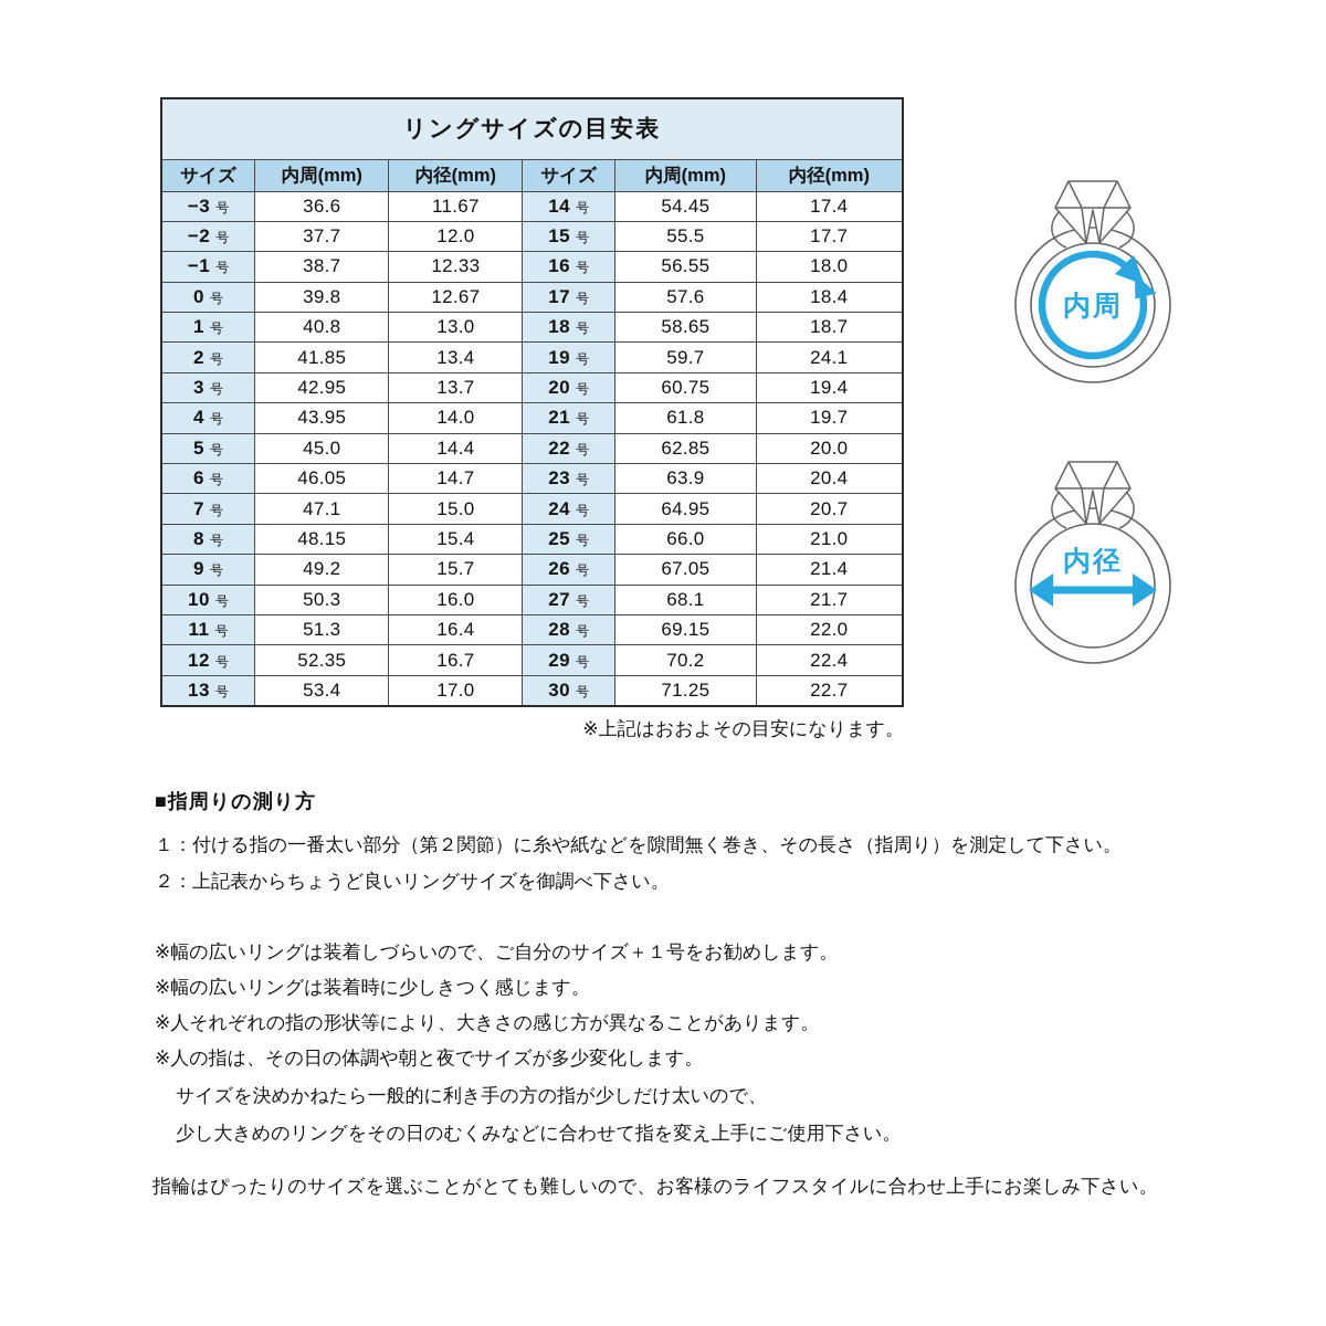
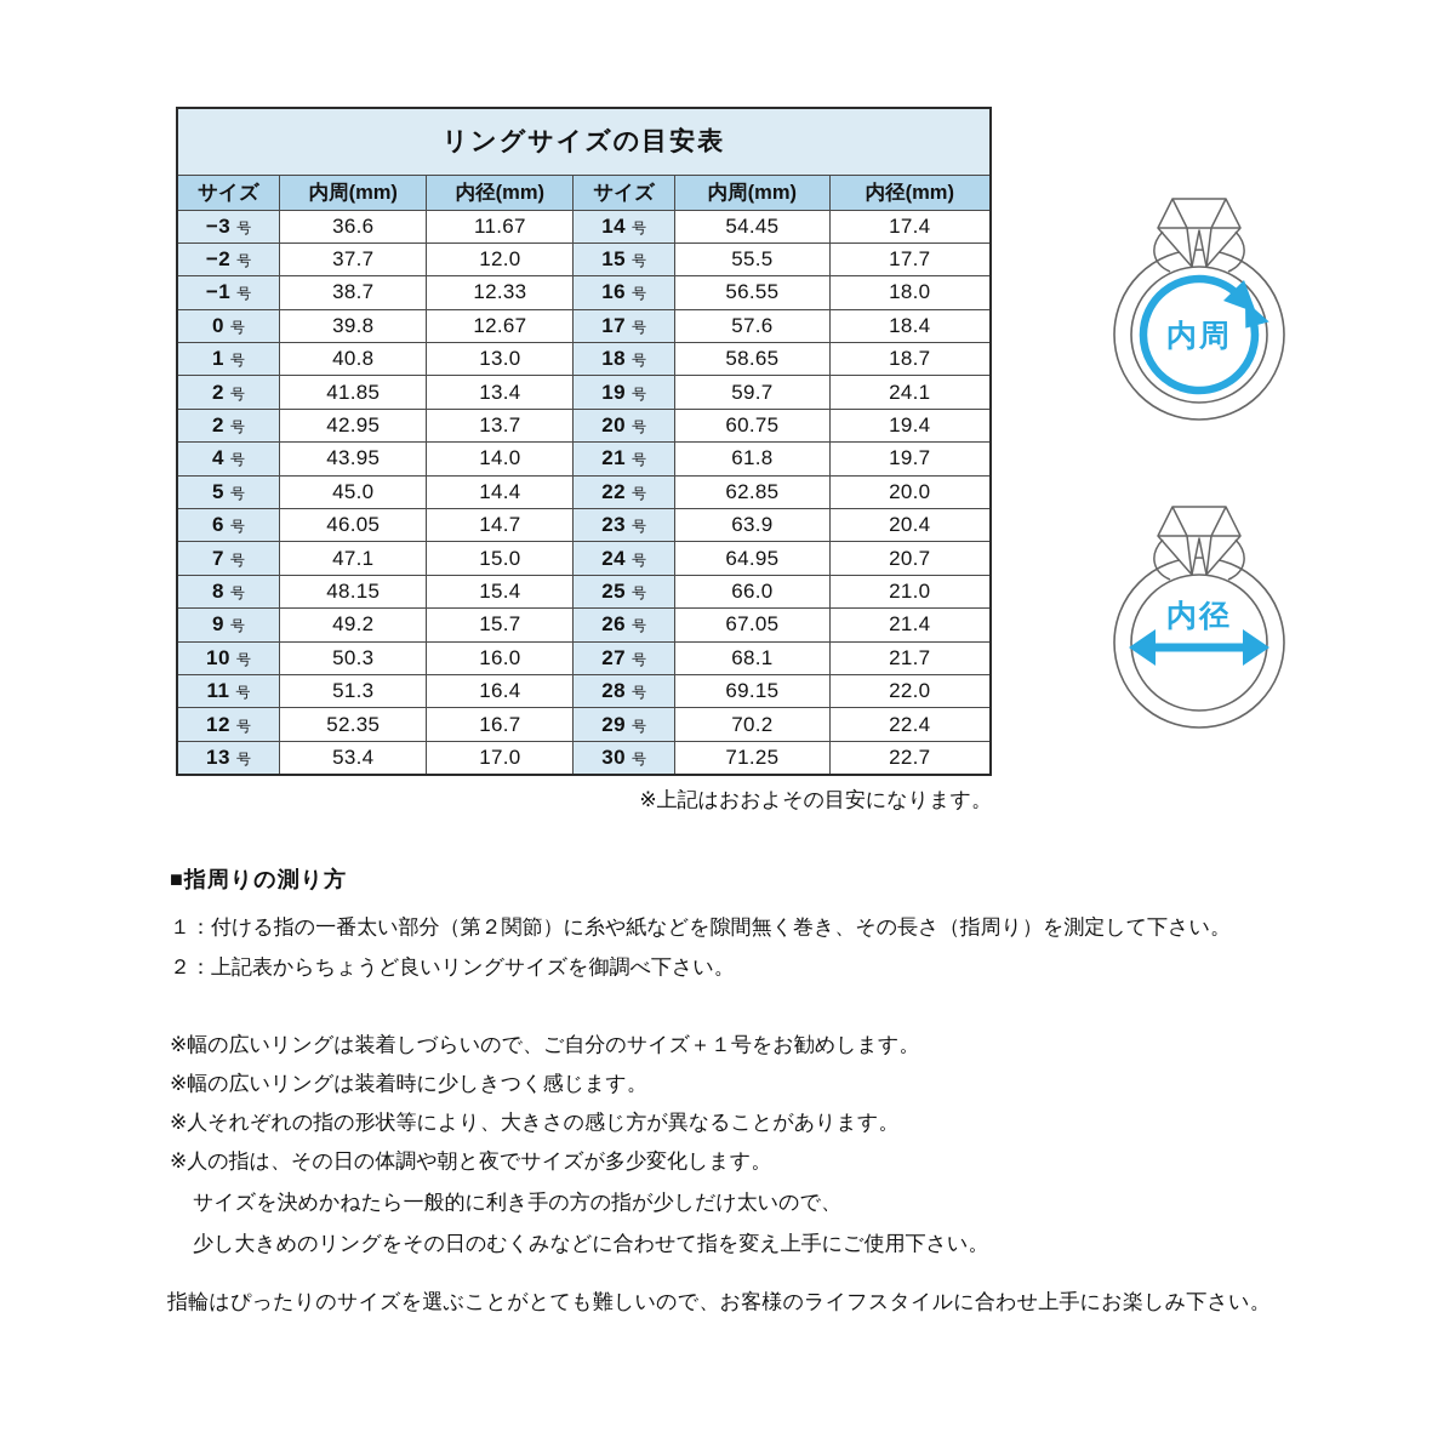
  リングサイズの目安表
  サイズ	内周(mm)	内径(mm)	サイズ	内周(mm)	内径(mm)
  −3 号	36.6	11.67	14 号	54.45	17.4
  −2 号	37.7	12.0	15 号	55.5	17.7
  −1 号	38.7	12.33	16 号	56.55	18.0
  0 号	39.8	12.67	17 号	57.6	18.4
  1 号	40.8	13.0	18 号	58.65	18.7
  2 号	41.85	13.4	19 号	59.7	24.1
- 3 号	42.95	13.7	20 号	60.75	19.4
+ 2 号	42.95	13.7	20 号	60.75	19.4
  4 号	43.95	14.0	21 号	61.8	19.7
  5 号	45.0	14.4	22 号	62.85	20.0
  6 号	46.05	14.7	23 号	63.9	20.4
  7 号	47.1	15.0	24 号	64.95	20.7
  8 号	48.15	15.4	25 号	66.0	21.0
  9 号	49.2	15.7	26 号	67.05	21.4
  10 号	50.3	16.0	27 号	68.1	21.7
  11 号	51.3	16.4	28 号	69.15	22.0
  12 号	52.35	16.7	29 号	70.2	22.4
  13 号	53.4	17.0	30 号	71.25	22.7
  ※上記はおおよその目安になります。
  内周
  内径
  ■指周りの測り方
  １：付ける指の一番太い部分（第２関節）に糸や紙などを隙間無く巻き、その長さ（指周り）を測定して下さい。
  ２：上記表からちょうど良いリングサイズを御調べ下さい。
  ※幅の広いリングは装着しづらいので、ご自分のサイズ＋１号をお勧めします。
  ※幅の広いリングは装着時に少しきつく感じます。
  ※人それぞれの指の形状等により、大きさの感じ方が異なることがあります。
  ※人の指は、その日の体調や朝と夜でサイズが多少変化します。
  サイズを決めかねたら一般的に利き手の方の指が少しだけ太いので、
  少し大きめのリングをその日のむくみなどに合わせて指を変え上手にご使用下さい。
  指輪はぴったりのサイズを選ぶことがとても難しいので、お客様のライフスタイルに合わせ上手にお楽しみ下さい。
